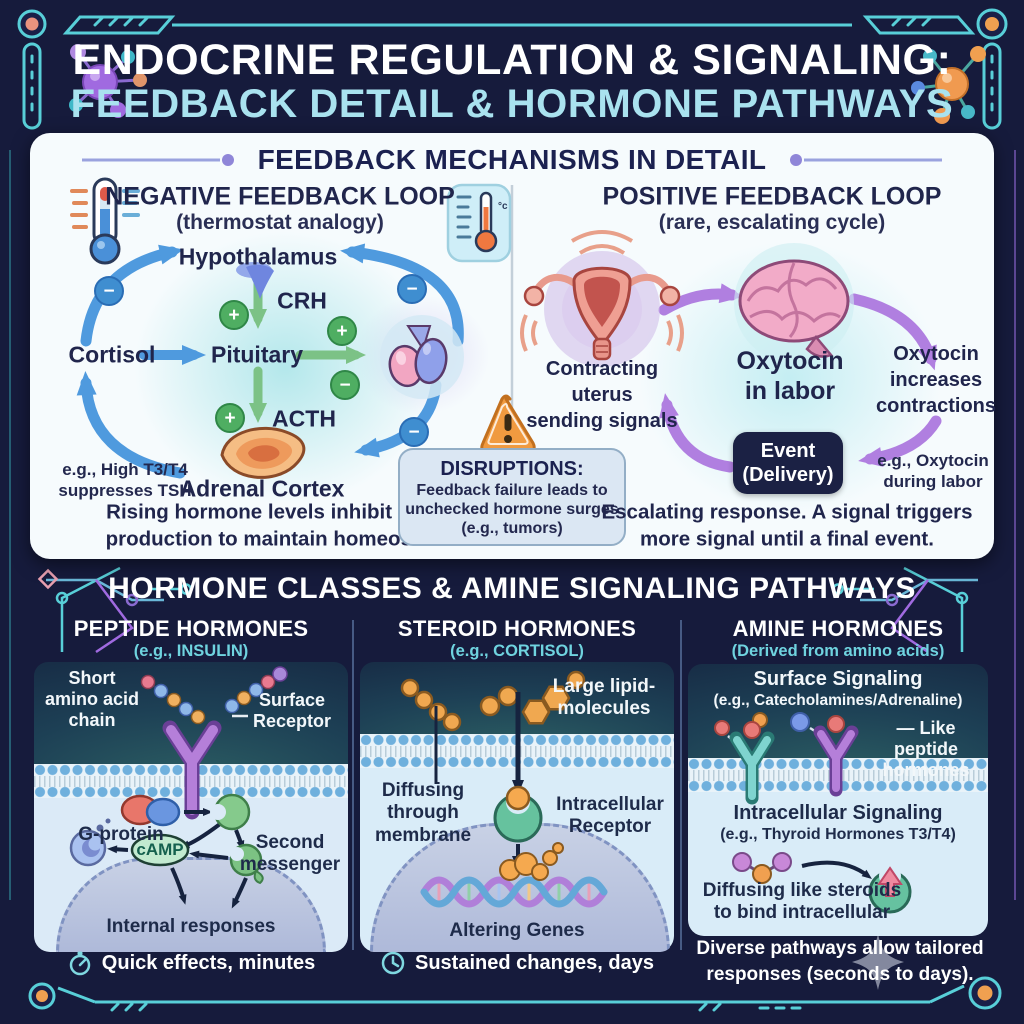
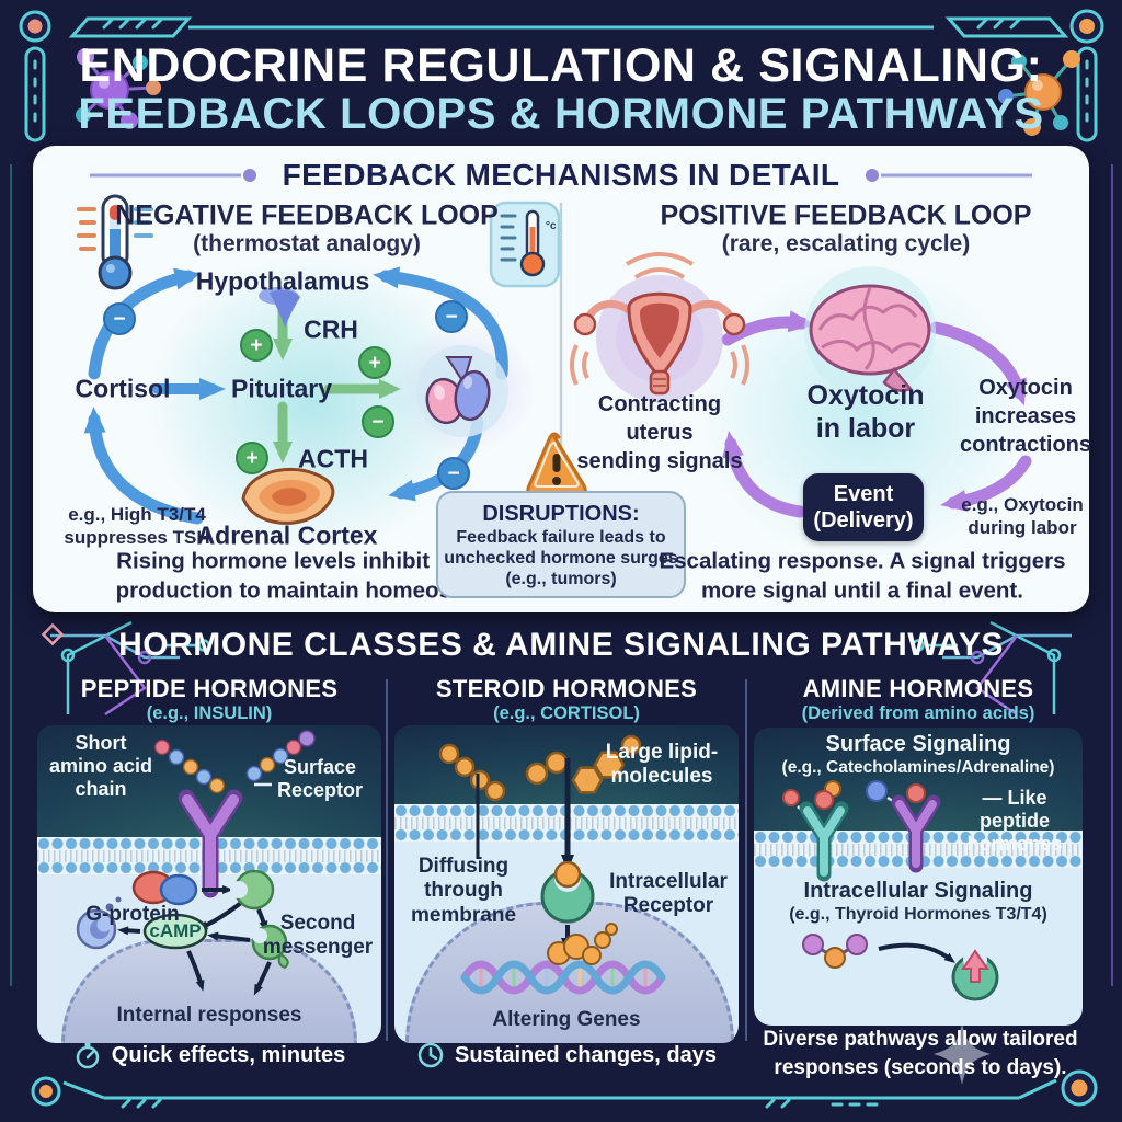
  ENDOCRINE REGULATION & SIGNALING:
- FEEDBACK DETAIL & HORMONE PATHWAYS
+ FEEDBACK LOOPS & HORMONE PATHWAYS
  °c
  FEEDBACK MECHANISMS IN DETAIL
  NEGATIVE FEEDBACK LOOP
  (thermostat analogy)
  Hypothalamus
  CRH
  Cortisol
  Pituitary
  ACTH
  Adrenal Cortex
  e.g., High T3/T4
  suppresses TSH
  Rising hormone levels inhibit
  production to maintain homeo
  −
  −
  −
  −
  +
  +
  +
  DISRUPTIONS:
  Feedback failure leads to
  unchecked hormone surges
  (e.g., tumors)
  POSITIVE FEEDBACK LOOP
  (rare, escalating cycle)
  Contracting
  uterus
  sending signals
  Oxytocin
  in labor
  Oxytocin
  increases
  contractions
  Event
  (Delivery)
  e.g., Oxytocin
  during labor
  Escalating response. A signal triggers
  more signal until a final event.
  HORMONE CLASSES & AMINE SIGNALING PATHWAYS
  PEPTIDE HORMONES
  (e.g., INSULIN)
  Short
  amino acid
  chain
  Surface
  Receptor
  G-protein
  cAMP
  Second
  messenger
  Internal responses
  STEROID HORMONES
  (e.g., CORTISOL)
  Large lipid-
  molecules
  Diffusing
  through
  membrane
  Intracellular
  Receptor
  Altering Genes
  AMINE HORMONES
  (Derived from amino acids)
  Surface Signaling
  (e.g., Catecholamines/Adrenaline)
  — Like peptide
  hormones
  Intracellular Signaling
  (e.g., Thyroid Hormones T3/T4)
- Diffusing like steroids
- to bind intracellular
  Quick effects, minutes
  Sustained changes, days
  Diverse pathways allow tailored
  responses (seconds to days).
